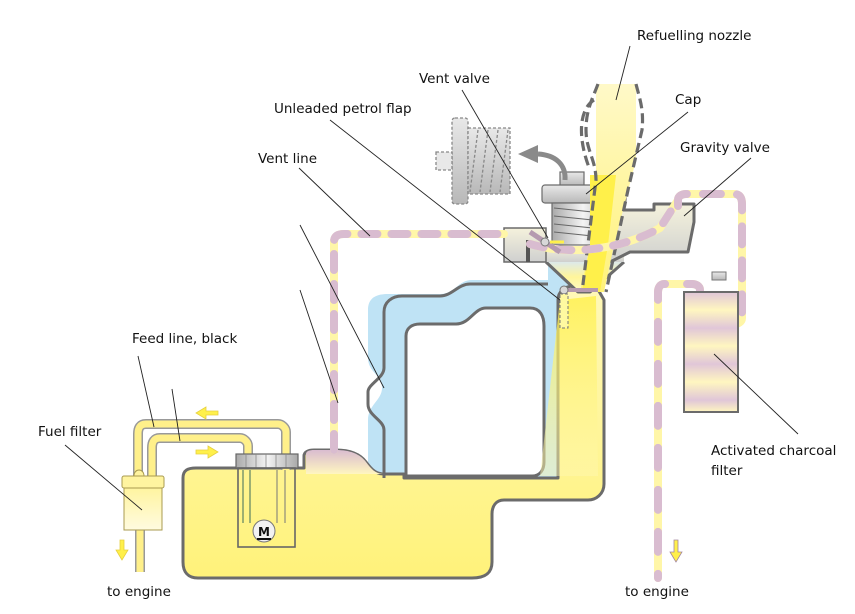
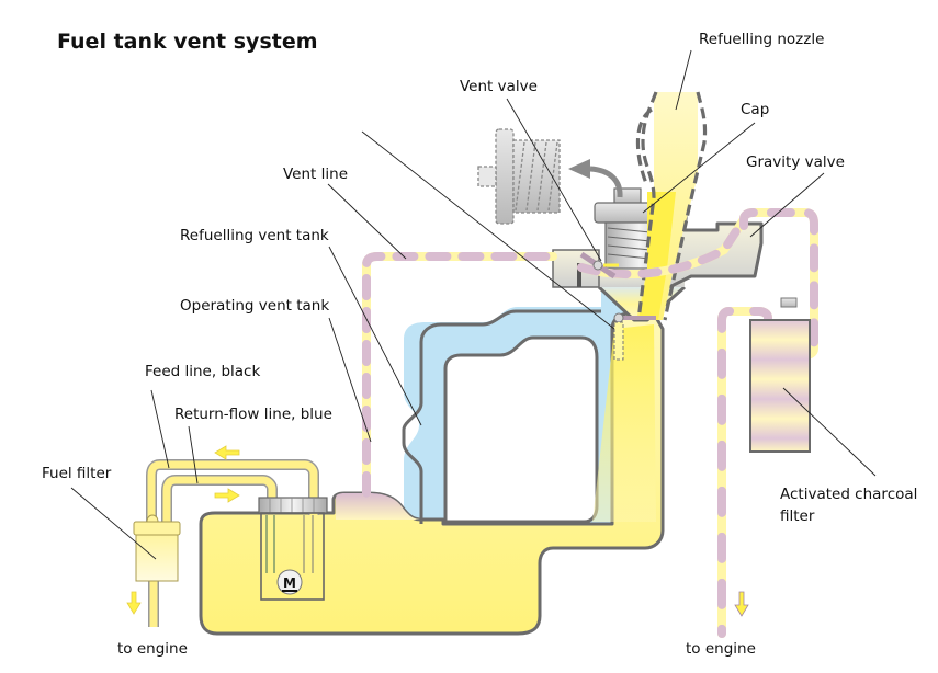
+ Fuel tank vent system
  M
  Refuelling nozzle
  Vent valve
  Cap
- Unleaded petrol flap
  Gravity valve
  Vent line
+ Refuelling vent tank
+ Operating vent tank
  Feed line, black
+ Return-flow line, blue
  Fuel filter
  Activated charcoal
  filter
  to engine
  to engine
